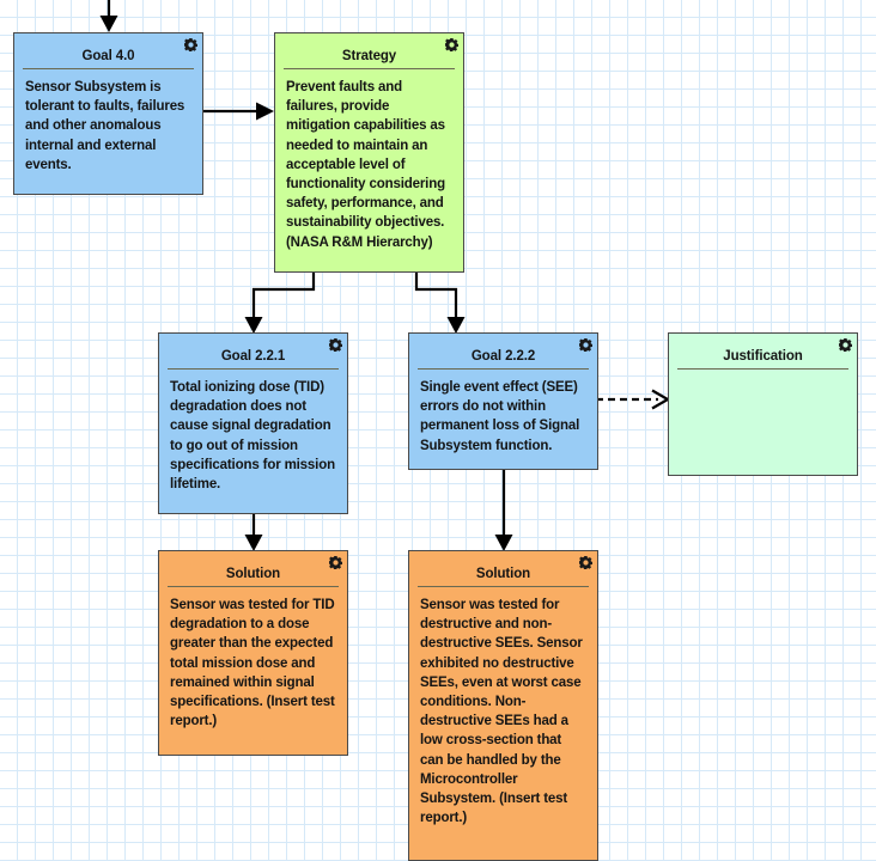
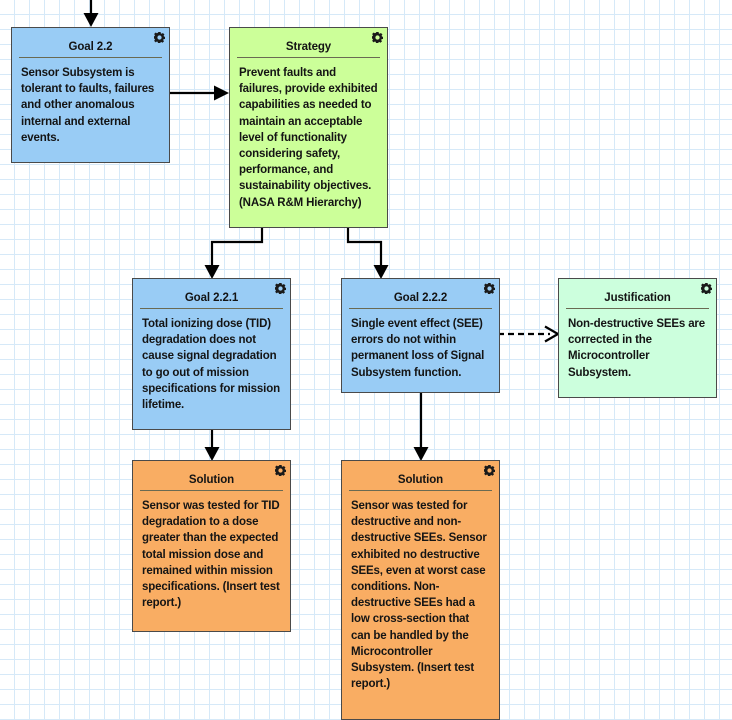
- Goal 4.0
+ Goal 2.2
  Sensor Subsystem is tolerant to faults, failures and other anomalous internal and external events.
  Strategy
- Prevent faults and failures, provide mitigation capabilities as needed to maintain an acceptable level of functionality considering safety, performance, and sustainability objectives. (NASA R&M Hierarchy)
+ Prevent faults and failures, provide exhibited capabilities as needed to maintain an acceptable level of functionality considering safety, performance, and sustainability objectives. (NASA R&M Hierarchy)
  Goal 2.2.1
  Total ionizing dose (TID) degradation does not cause signal degradation to go out of mission specifications for mission lifetime.
  Goal 2.2.2
  Single event effect (SEE) errors do not within permanent loss of Signal Subsystem function.
  Justification
+ Non-destructive SEEs are corrected in the Microcontroller Subsystem.
  Solution
- Sensor was tested for TID degradation to a dose greater than the expected total mission dose and remained within signal specifications. (Insert test report.)
+ Sensor was tested for TID degradation to a dose greater than the expected total mission dose and remained within mission specifications. (Insert test report.)
  Solution
  Sensor was tested for destructive and non-destructive SEEs. Sensor exhibited no destructive SEEs, even at worst case conditions. Non-destructive SEEs had a low cross-section that can be handled by the Microcontroller Subsystem. (Insert test report.)
